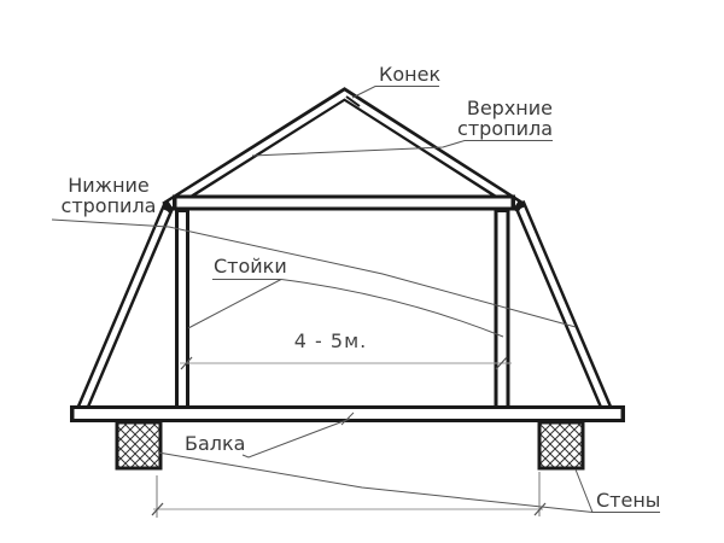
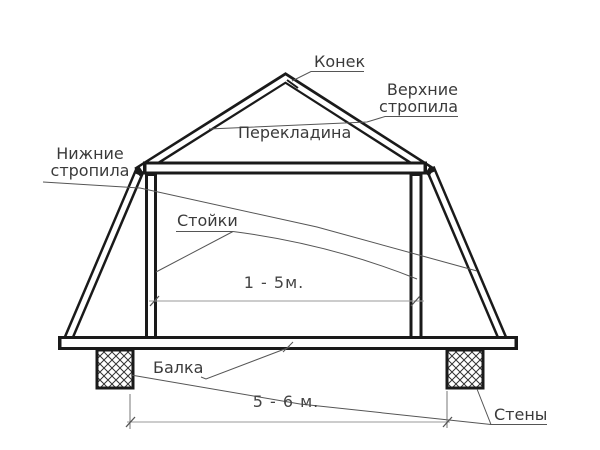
  Конек
  Верхние
  стропила
+ Перекладина
  Нижние
  стропила
  Стойки
- 4 - 5м.
+ 1 - 5м.
  Балка
+ 5 - 6 м.
  Стены
